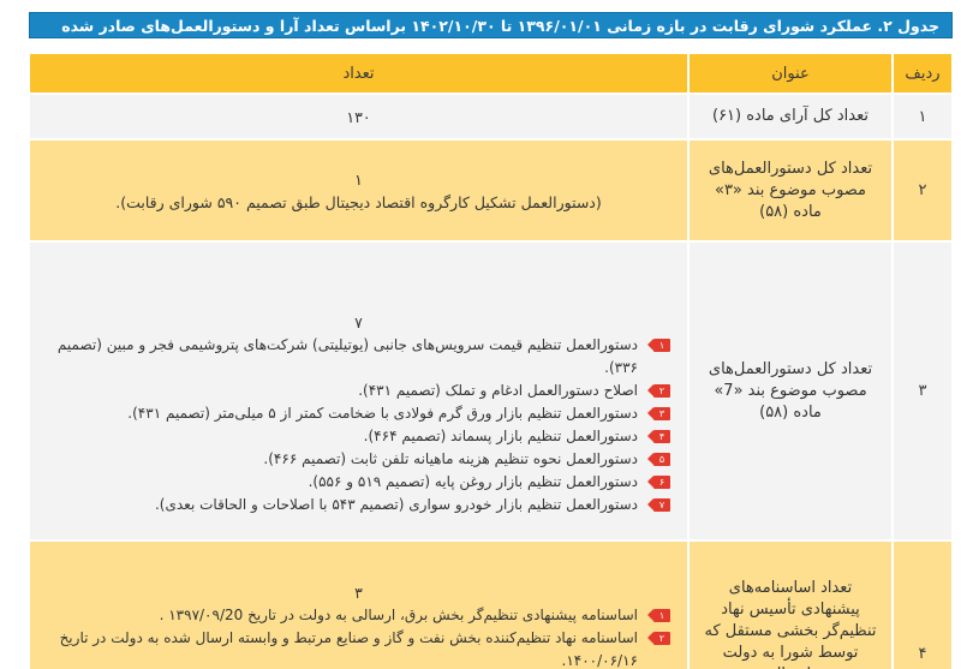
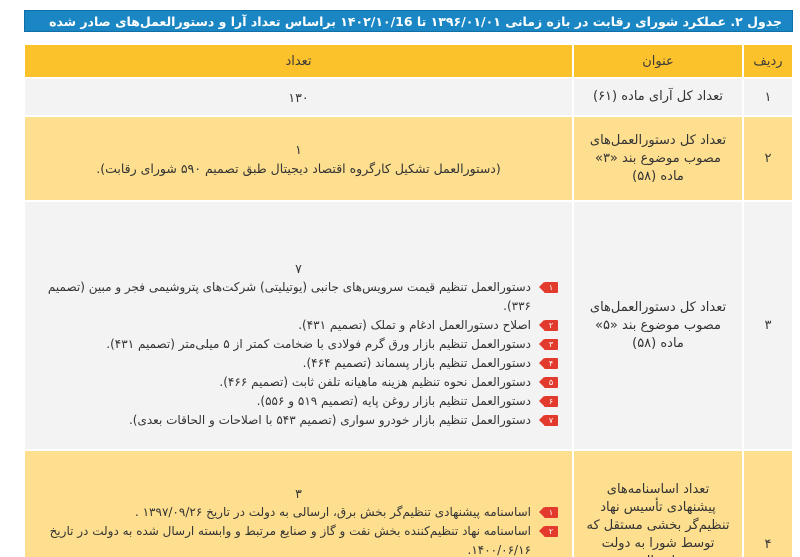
- جدول ۲. عملکرد شورای رقابت در بازه زمانی ۱۳۹۶/۰۱/۰۱ تا ۱۴۰۲/۱۰/۳۰ براساس تعداد آرا و دستورالعمل‌های صادر شده
+ جدول ۲. عملکرد شورای رقابت در بازه زمانی ۱۳۹۶/۰۱/۰۱ تا ۱۴۰۲/۱۰/16 براساس تعداد آرا و دستورالعمل‌های صادر شده
  ردیف	عنوان	تعداد
  ۱	تعداد کل آرای ماده (۶۱)	۱۳۰
  ۲	تعداد کل دستورالعمل‌های مصوب موضوع بند «۳» ماده (۵۸)	۱ (دستورالعمل تشکیل کارگروه اقتصاد دیجیتال طبق تصمیم ۵۹۰ شورای رقابت).
- ۳	تعداد کل دستورالعمل‌های مصوب موضوع بند «7» ماده (۵۸)	۷ ۱دستورالعمل تنظیم قیمت سرویس‌های جانبی (یوتیلیتی) شرکت‌های پتروشیمی فجر و مبین (تصمیم ۳۳۶). ۲اصلاح دستورالعمل ادغام و تملک (تصمیم ۴۳۱). ۳دستورالعمل تنظیم بازار ورق گرم فولادی با ضخامت کمتر از ۵ میلی‌متر (تصمیم ۴۳۱). ۴دستورالعمل تنظیم بازار پسماند (تصمیم ۴۶۴). ۵دستورالعمل نحوه تنظیم هزینه ماهیانه تلفن ثابت (تصمیم ۴۶۶). ۶دستورالعمل تنظیم بازار روغن پایه (تصمیم ۵۱۹ و ۵۵۶). ۷دستورالعمل تنظیم بازار خودرو سواری (تصمیم ۵۴۳ با اصلاحات و الحاقات بعدی).
+ ۳	تعداد کل دستورالعمل‌های مصوب موضوع بند «۵» ماده (۵۸)	۷ ۱دستورالعمل تنظیم قیمت سرویس‌های جانبی (یوتیلیتی) شرکت‌های پتروشیمی فجر و مبین (تصمیم ۳۳۶). ۲اصلاح دستورالعمل ادغام و تملک (تصمیم ۴۳۱). ۳دستورالعمل تنظیم بازار ورق گرم فولادی با ضخامت کمتر از ۵ میلی‌متر (تصمیم ۴۳۱). ۴دستورالعمل تنظیم بازار پسماند (تصمیم ۴۶۴). ۵دستورالعمل نحوه تنظیم هزینه ماهیانه تلفن ثابت (تصمیم ۴۶۶). ۶دستورالعمل تنظیم بازار روغن پایه (تصمیم ۵۱۹ و ۵۵۶). ۷دستورالعمل تنظیم بازار خودرو سواری (تصمیم ۵۴۳ با اصلاحات و الحاقات بعدی).
- ۴	تعداد اساسنامه‌های پیشنهادی تأسیس نهاد تنظیم‌گر بخشی مستقل که توسط شورا به دولت	۳ ۱اساسنامه پیشنهادی تنظیم‌گر بخش برق، ارسالی به دولت در تاریخ ۱۳۹۷/۰۹/20 . ۲اساسنامه نهاد تنظیم‌کننده بخش نفت و گاز و صنایع مرتبط و وابسته ارسال شده به دولت در تاریخ ۱۴۰۰/۰۶/۱۶.
+ ۴	تعداد اساسنامه‌های پیشنهادی تأسیس نهاد تنظیم‌گر بخشی مستقل که توسط شورا به دولت	۳ ۱اساسنامه پیشنهادی تنظیم‌گر بخش برق، ارسالی به دولت در تاریخ ۱۳۹۷/۰۹/۲۶ . ۲اساسنامه نهاد تنظیم‌کننده بخش نفت و گاز و صنایع مرتبط و وابسته ارسال شده به دولت در تاریخ ۱۴۰۰/۰۶/۱۶.
